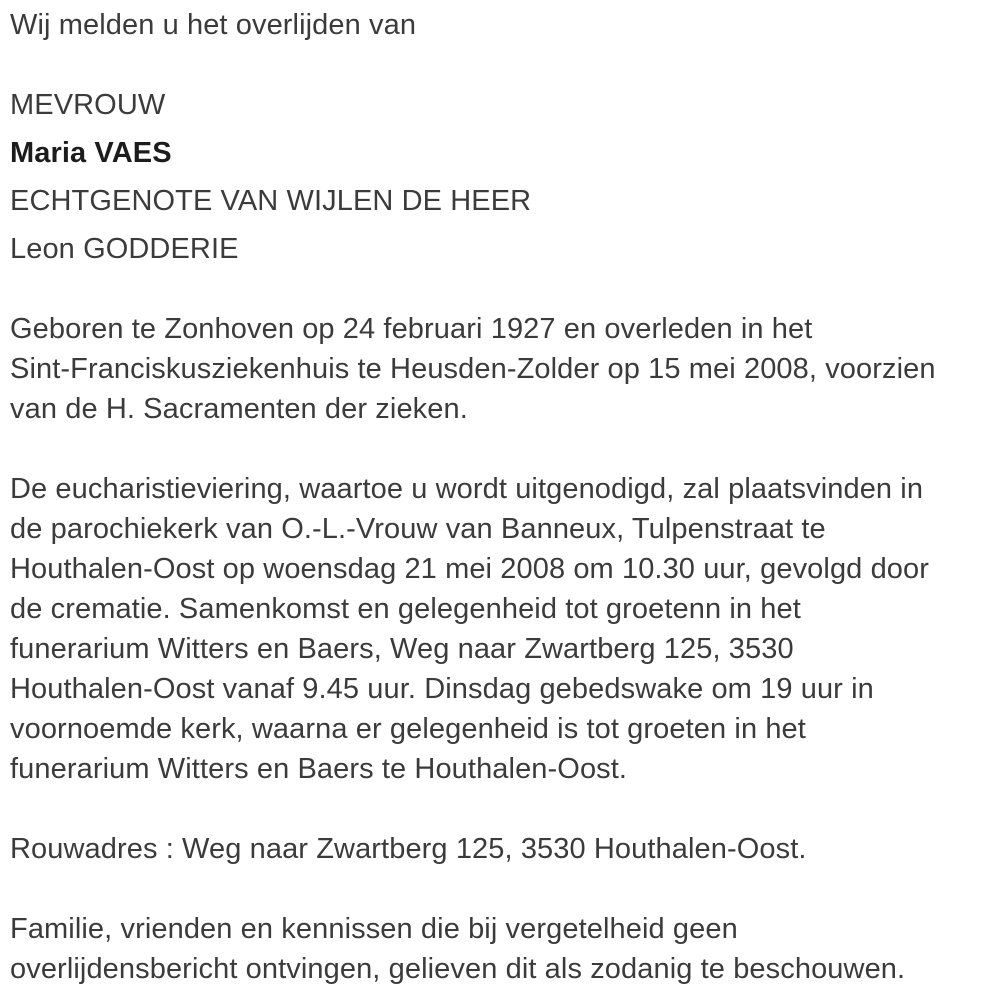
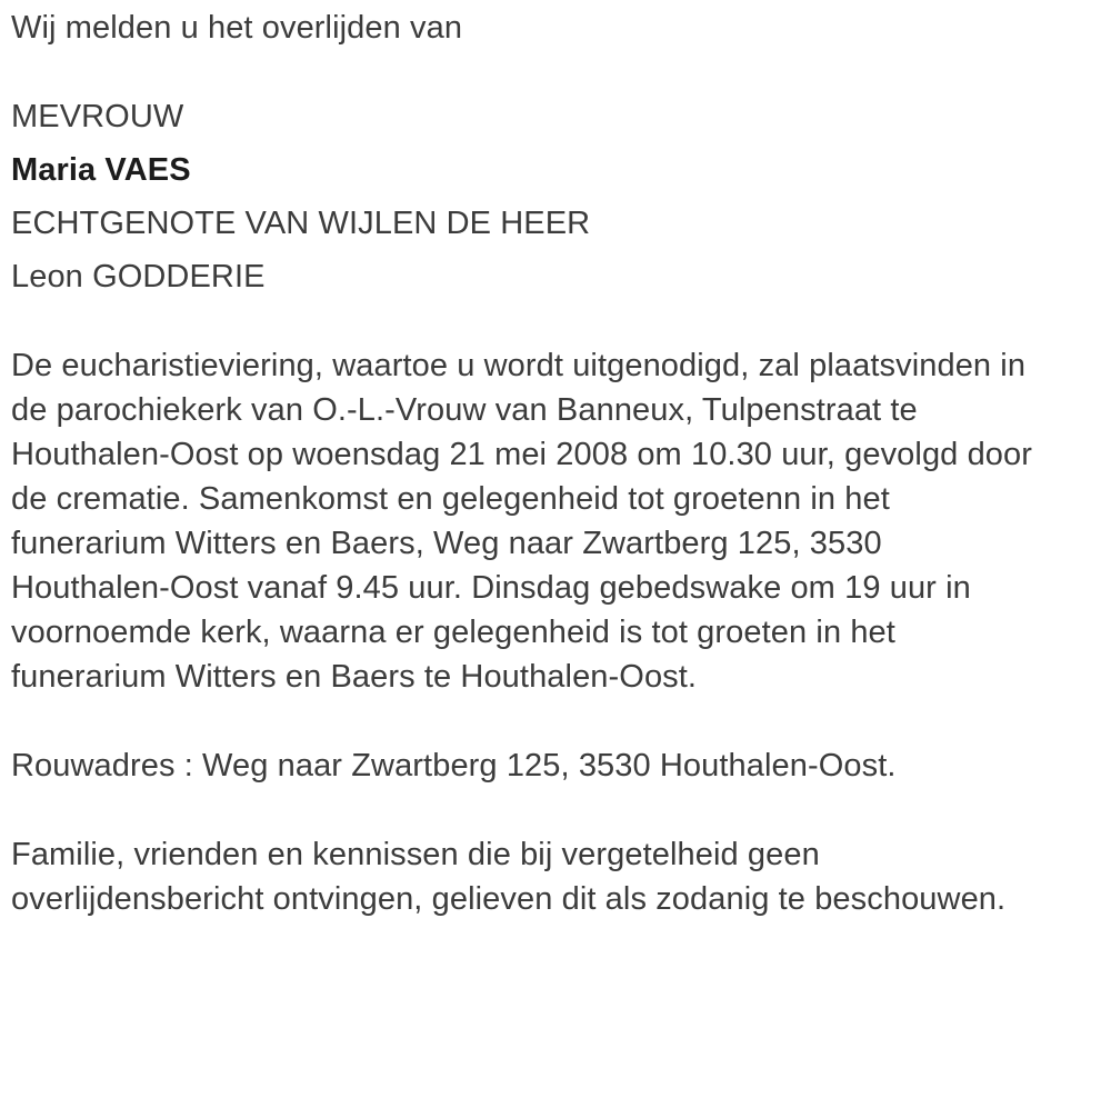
  Wij melden u het overlijden van
  MEVROUW
  Maria VAES
  ECHTGENOTE VAN WIJLEN DE HEER
  Leon GODDERIE
- Geboren te Zonhoven op 24 februari 1927 en overleden in het
- Sint-Franciskusziekenhuis te Heusden-Zolder op 15 mei 2008, voorzien
- van de H. Sacramenten der zieken.
  De eucharistieviering, waartoe u wordt uitgenodigd, zal plaatsvinden in
  de parochiekerk van O.-L.-Vrouw van Banneux, Tulpenstraat te
  Houthalen-Oost op woensdag 21 mei 2008 om 10.30 uur, gevolgd door
  de crematie. Samenkomst en gelegenheid tot groetenn in het
  funerarium Witters en Baers, Weg naar Zwartberg 125, 3530
  Houthalen-Oost vanaf 9.45 uur. Dinsdag gebedswake om 19 uur in
  voornoemde kerk, waarna er gelegenheid is tot groeten in het
  funerarium Witters en Baers te Houthalen-Oost.
  Rouwadres : Weg naar Zwartberg 125, 3530 Houthalen-Oost.
  Familie, vrienden en kennissen die bij vergetelheid geen
  overlijdensbericht ontvingen, gelieven dit als zodanig te beschouwen.
